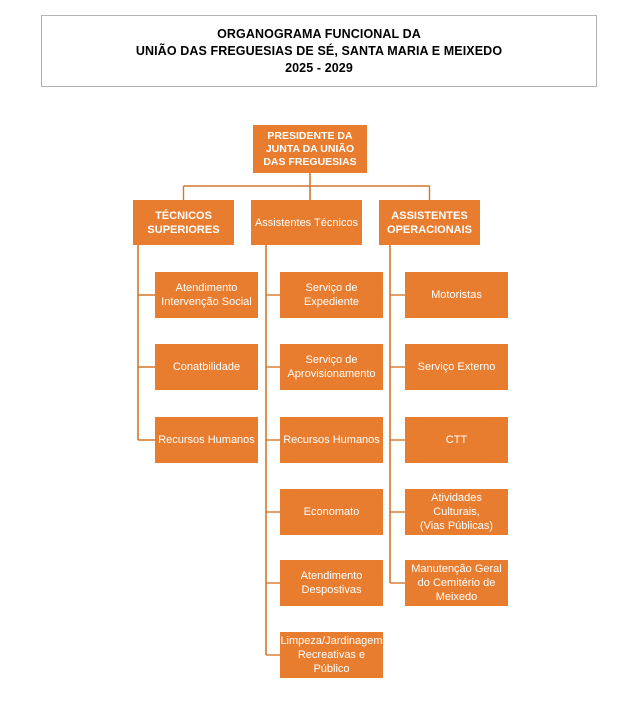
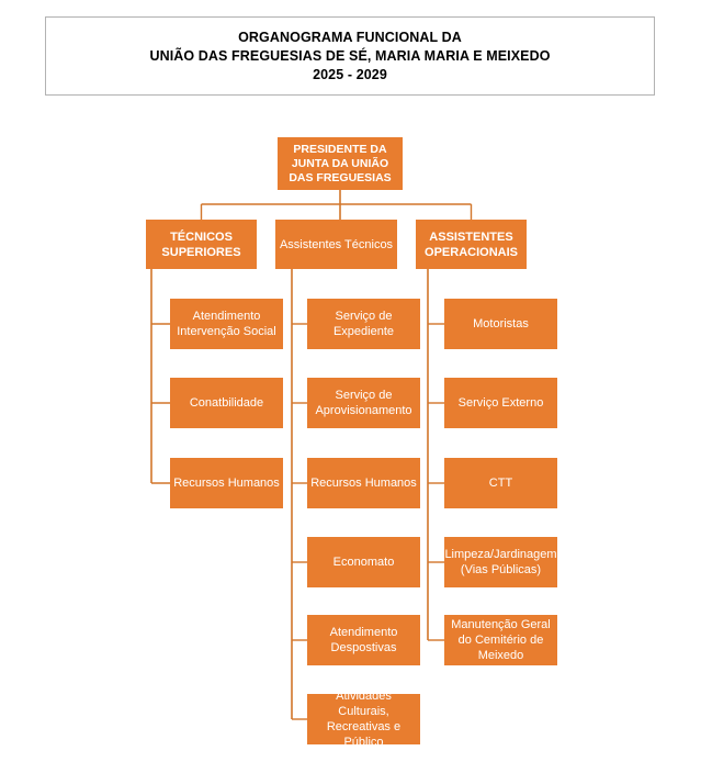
  ORGANOGRAMA FUNCIONAL DA
- UNIÃO DAS FREGUESIAS DE SÉ, SANTA MARIA E MEIXEDO
+ UNIÃO DAS FREGUESIAS DE SÉ, MARIA MARIA E MEIXEDO
  2025 - 2029
  PRESIDENTE DA
  JUNTA DA UNIÃO
  DAS FREGUESIAS
  TÉCNICOS
  SUPERIORES
  Atendimento
  Intervenção Social
  Conatbilidade
  Recursos Humanos
  Assistentes Técnicos
  Serviço de
  Expediente
  Serviço de
  Aprovisionamento
  Recursos Humanos
  Economato
  Atendimento
  Despostivas
- Limpeza/Jardinagem
+ Atividades Culturais,
  Recreativas e
  Público
  ASSISTENTES
  OPERACIONAIS
  Motoristas
  Serviço Externo
  CTT
- Atividades Culturais,
+ Limpeza/Jardinagem
  (Vias Públicas)
  Manutenção Geral
  do Cemitério de
  Meixedo
